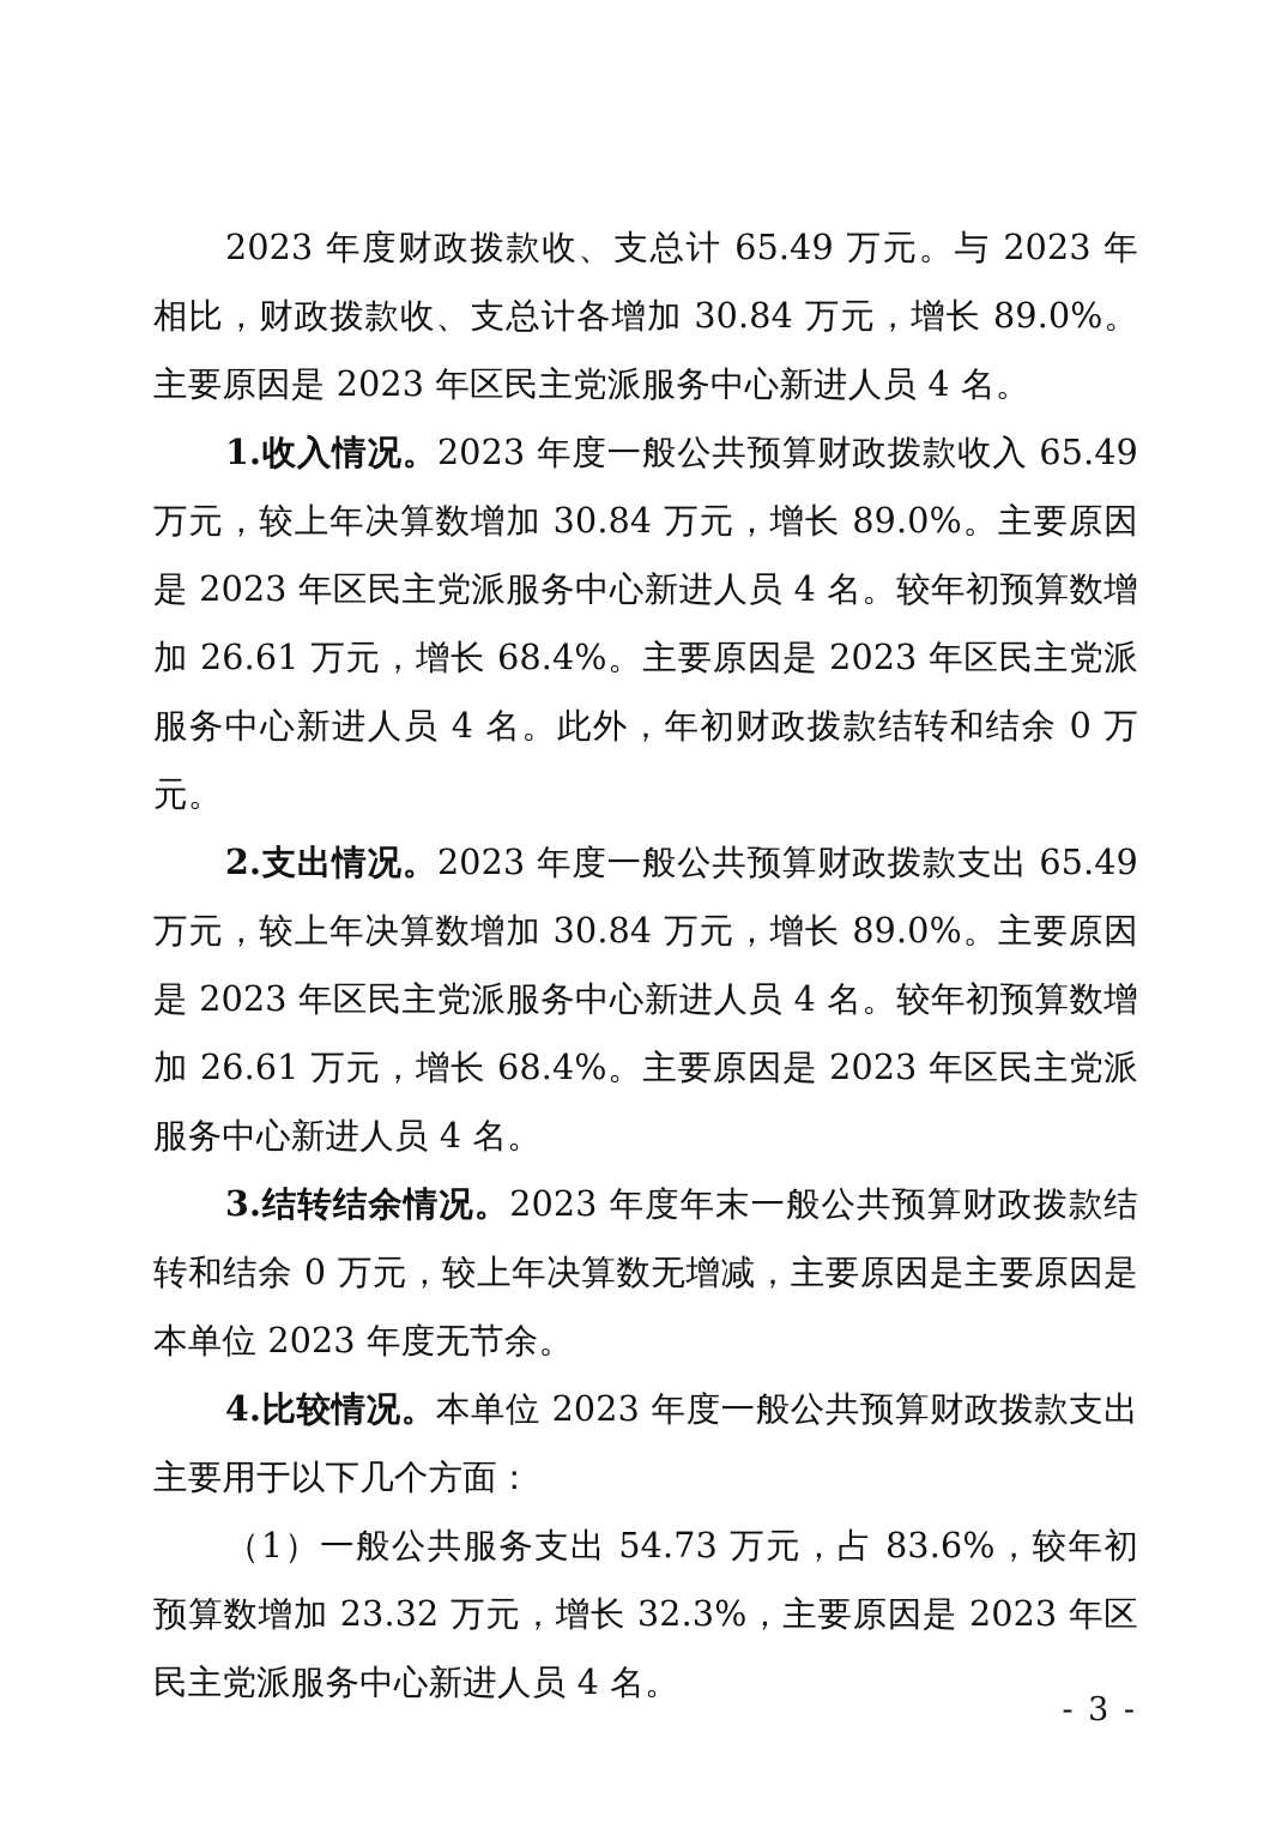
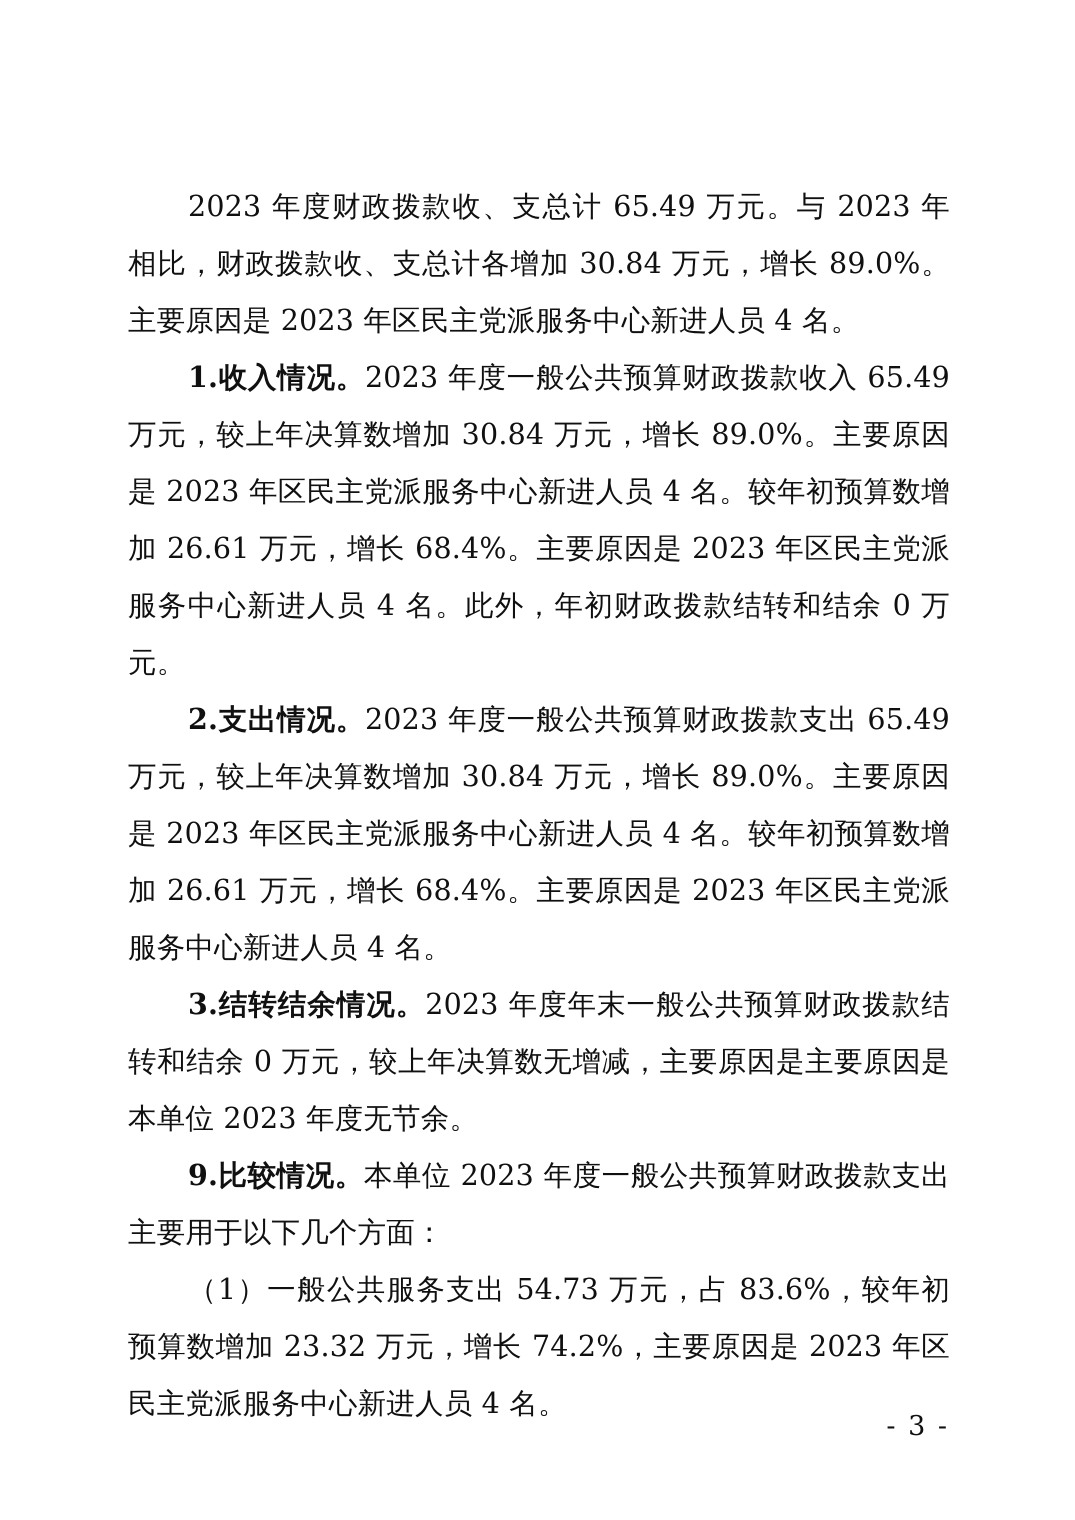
  2023 年度财政拨款收、支总计 65.49 万元。与 2023 年相比，财政拨款收、支总计各增加 30.84 万元，增长 89.0%。主要原因是 2023 年区民主党派服务中心新进人员 4 名。
  1.收入情况。2023 年度一般公共预算财政拨款收入 65.49 万元，较上年决算数增加 30.84 万元，增长 89.0%。主要原因是 2023 年区民主党派服务中心新进人员 4 名。较年初预算数增加 26.61 万元，增长 68.4%。主要原因是 2023 年区民主党派服务中心新进人员 4 名。此外，年初财政拨款结转和结余 0 万元。
  2.支出情况。2023 年度一般公共预算财政拨款支出 65.49 万元，较上年决算数增加 30.84 万元，增长 89.0%。主要原因是 2023 年区民主党派服务中心新进人员 4 名。较年初预算数增加 26.61 万元，增长 68.4%。主要原因是 2023 年区民主党派服务中心新进人员 4 名。
  3.结转结余情况。2023 年度年末一般公共预算财政拨款结转和结余 0 万元，较上年决算数无增减，主要原因是主要原因是本单位 2023 年度无节余。
- 4.比较情况。本单位 2023 年度一般公共预算财政拨款支出主要用于以下几个方面：
+ 9.比较情况。本单位 2023 年度一般公共预算财政拨款支出主要用于以下几个方面：
- （1）一般公共服务支出 54.73 万元，占 83.6%，较年初预算数增加 23.32 万元，增长 32.3%，主要原因是 2023 年区民主党派服务中心新进人员 4 名。
+ （1）一般公共服务支出 54.73 万元，占 83.6%，较年初预算数增加 23.32 万元，增长 74.2%，主要原因是 2023 年区民主党派服务中心新进人员 4 名。
  - 3 -
